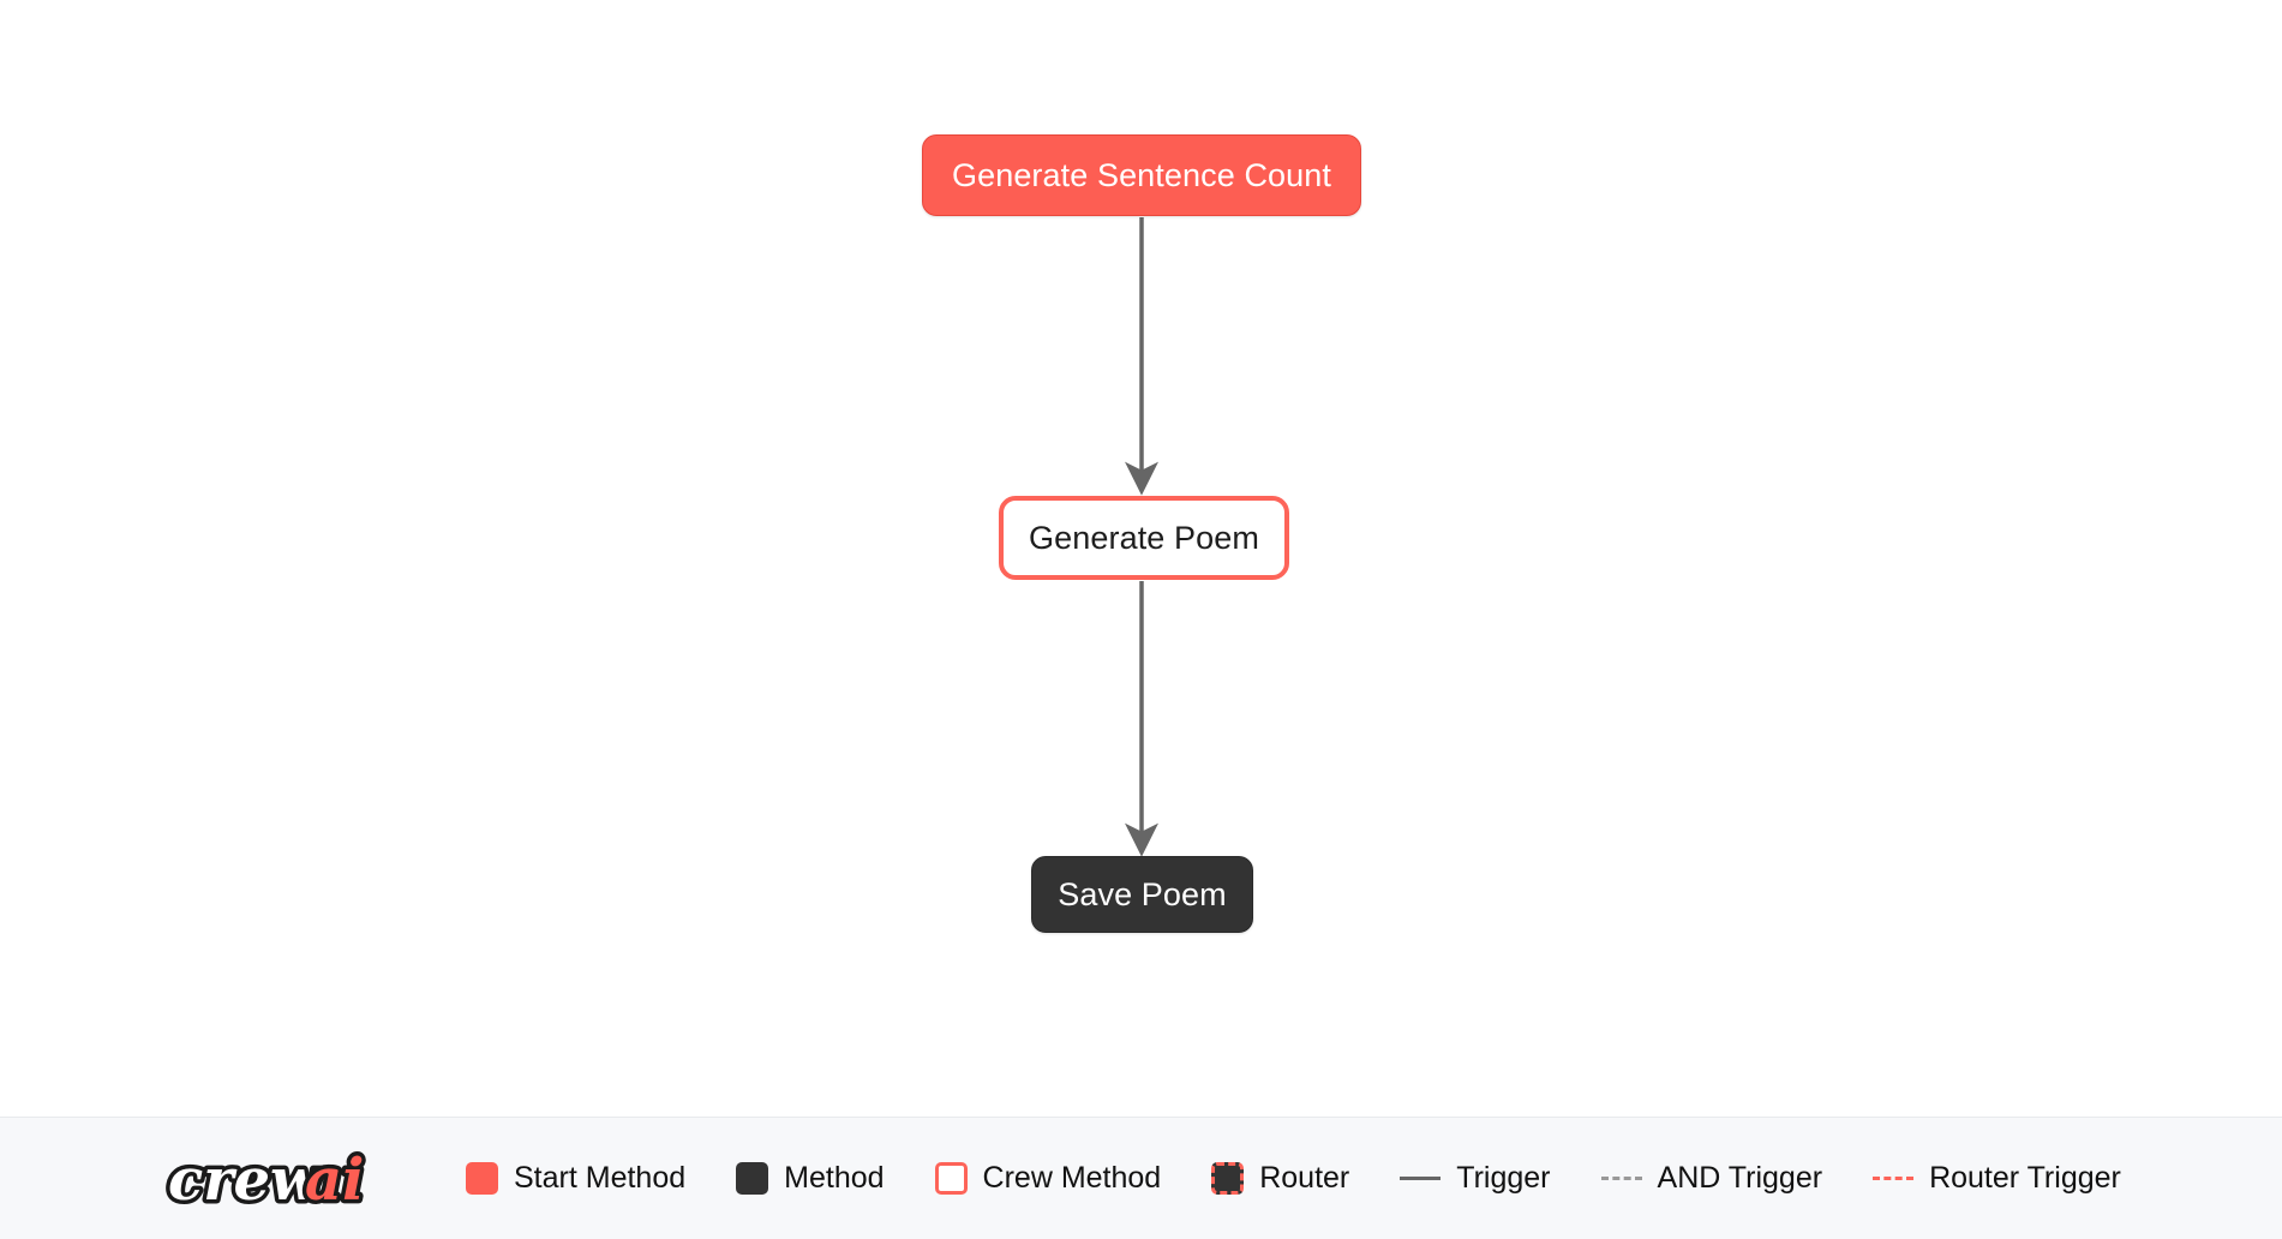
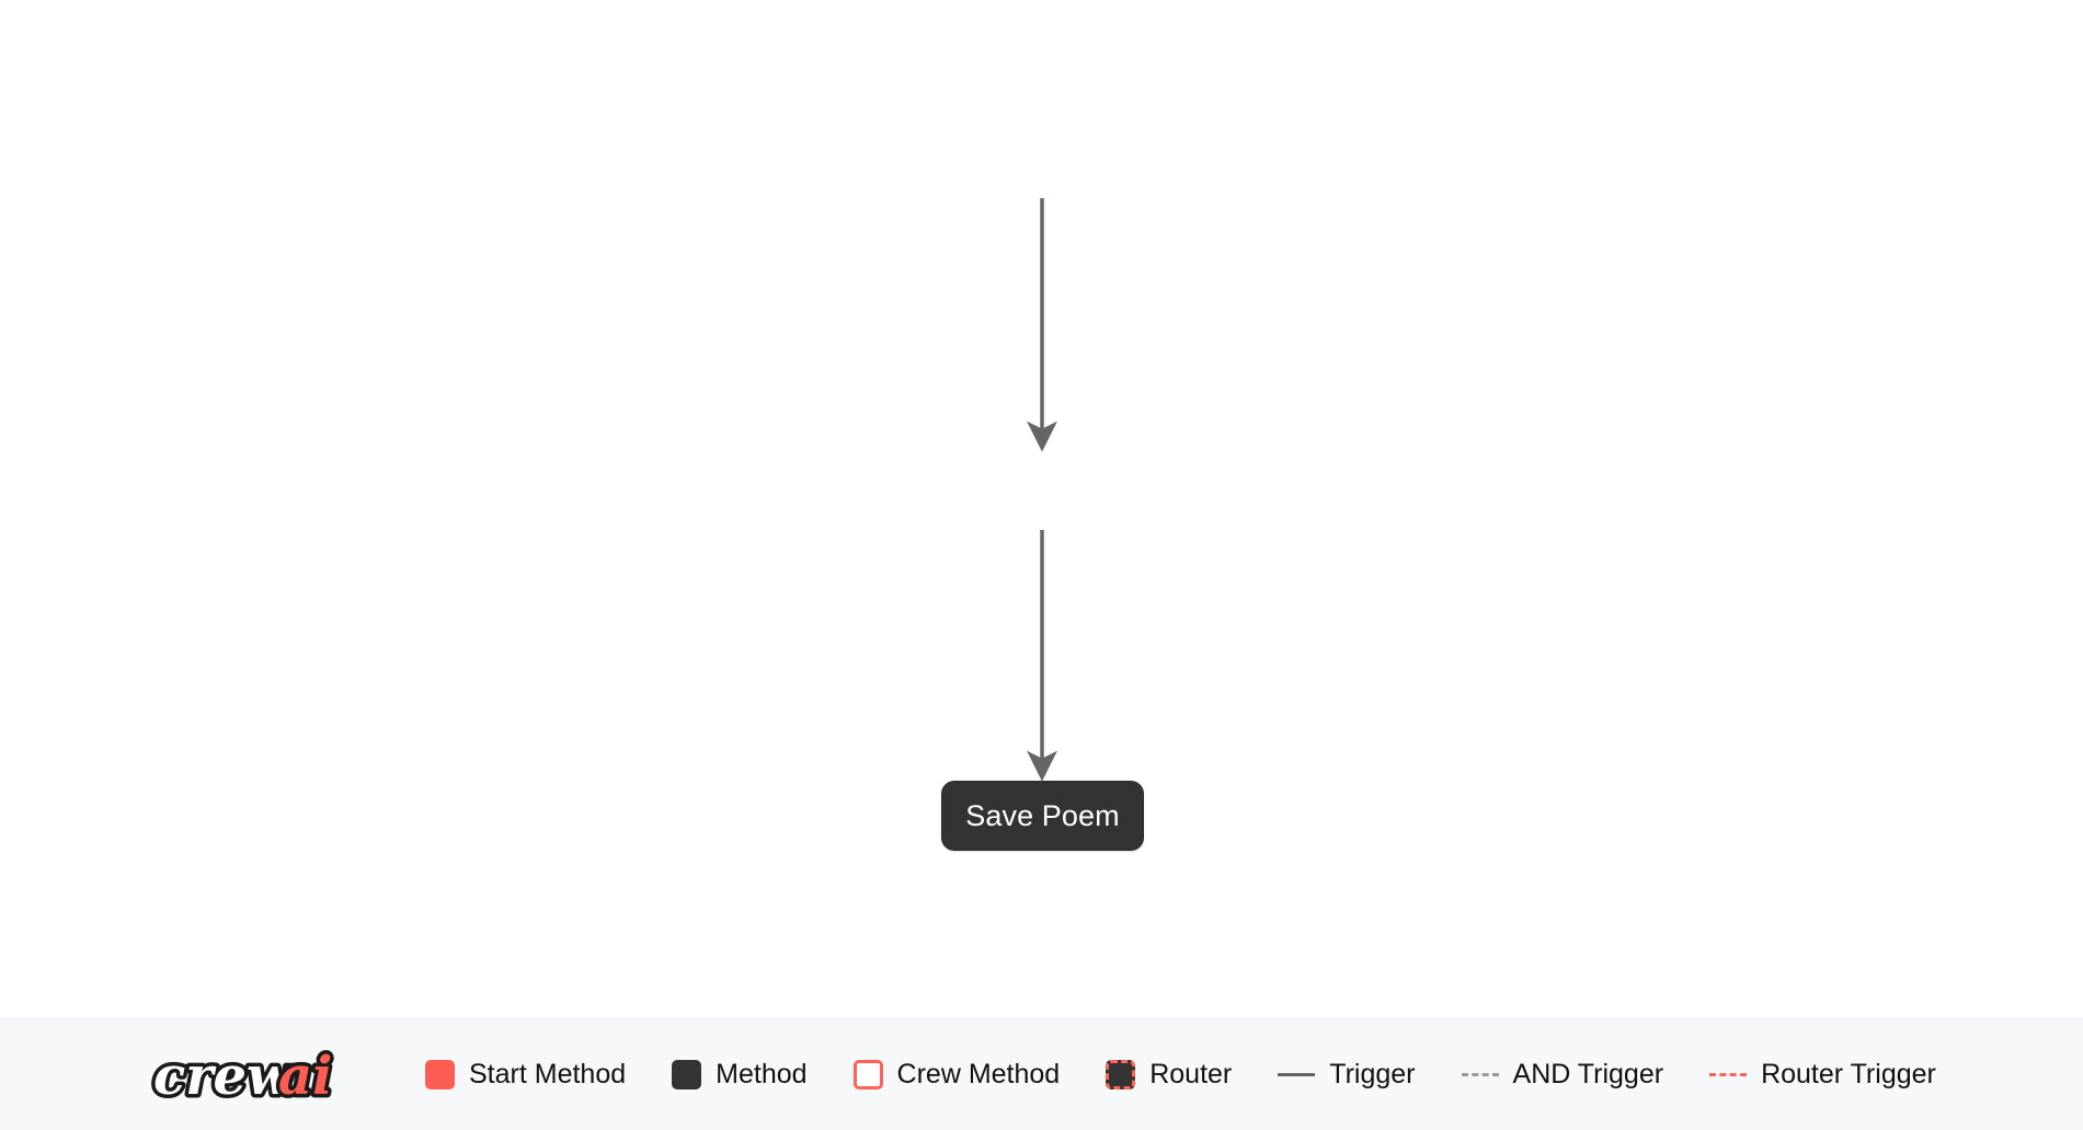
- Generate Sentence Count
- Generate Poem
  Save Poem
  crew
  ai
  Start Method
  Method
  Crew Method
  Router
  Trigger
  AND Trigger
  Router Trigger
